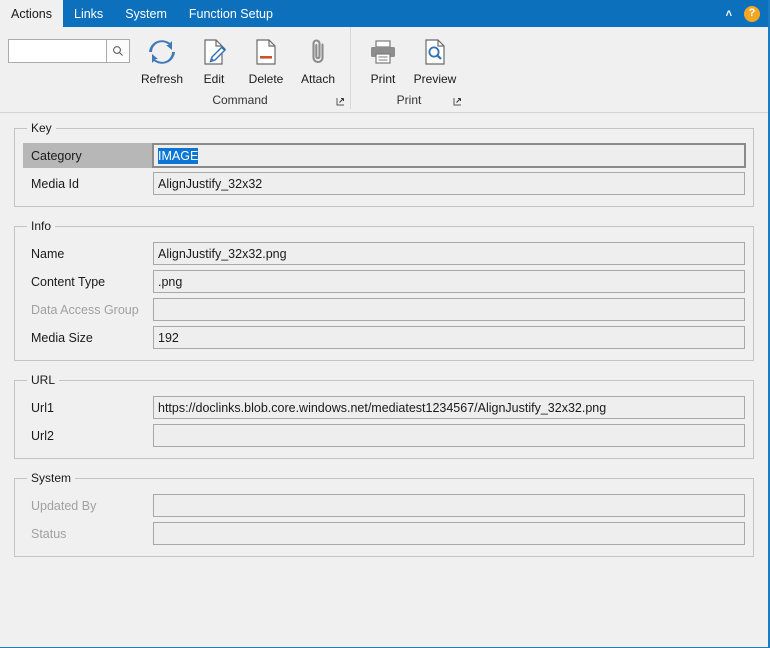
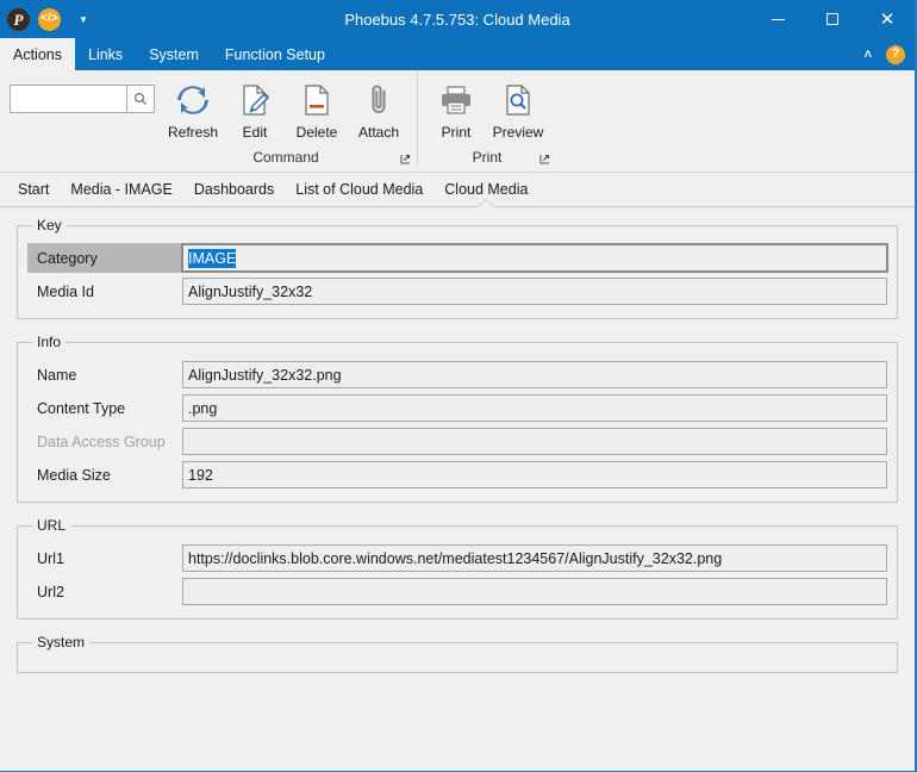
+ P
+ </>
+ ▼
+ Phoebus 4.7.5.753: Cloud Media
+ ✕
  Actions
  Links
  System
  Function Setup
  ˄
  ?
  Refresh
  Edit
  Delete
  Attach
  Command
  Print
  Preview
  Print
+ Start
+ Media - IMAGE
+ Dashboards
+ List of Cloud Media
+ Cloud Media
  Key
  Category
  IMAGE
  Media Id
  AlignJustify_32x32
  Info
  Name
  AlignJustify_32x32.png
  Content Type
  .png
  Data Access Group
  Media Size
  192
  URL
  Url1
  https://doclinks.blob.core.windows.net/mediatest1234567/AlignJustify_32x32.png
  Url2
  System
- Updated By
- Status
